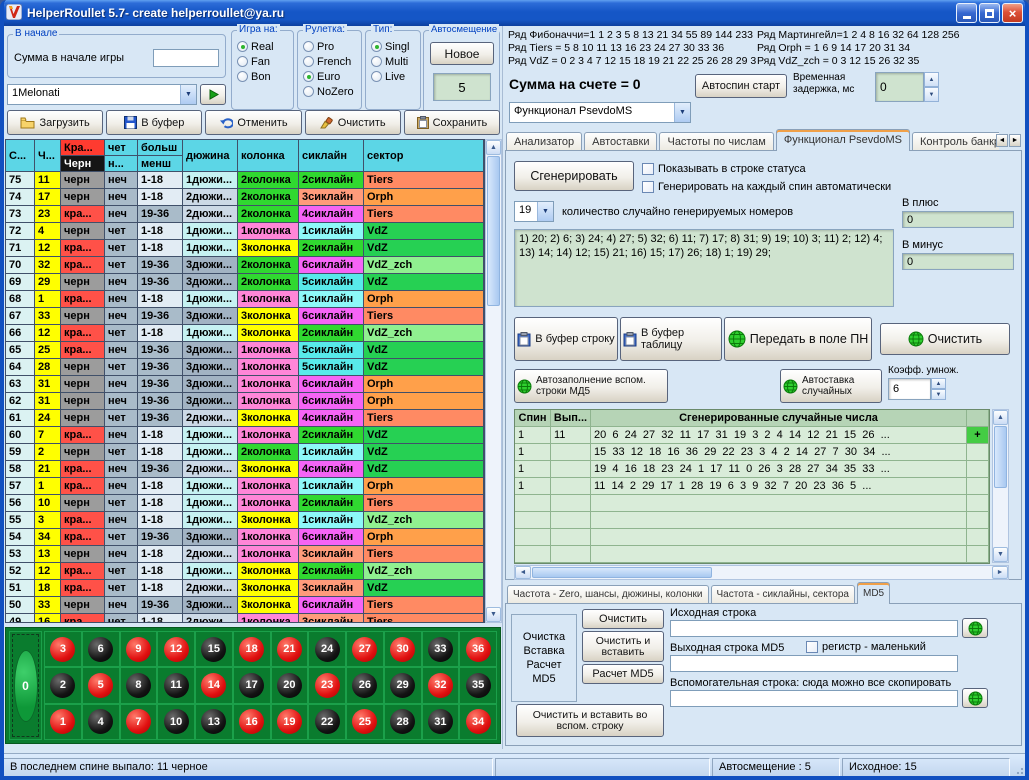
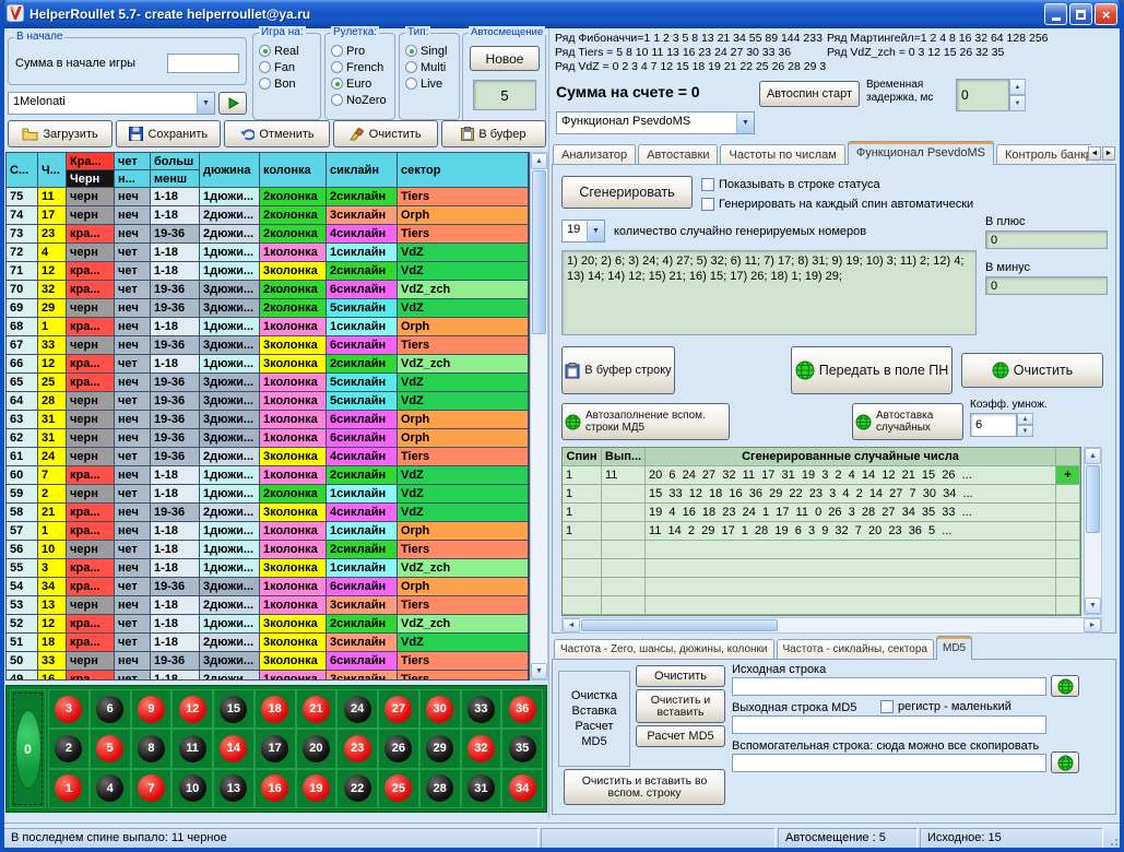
  HelperRoullet 5.7- create helperroullet@ya.ru
  ×
  В начале
  Сумма в начале игры
  1Melonati
  Игра на:
  Real
  Fan
  Bon
  Рулетка:
  Pro
  French
  Euro
  NoZero
  Тип:
  Singl
  Multi
  Live
  Автосмещение
  Новое
  5
  Загрузить
- В буфер
+ Сохранить
  Отменить
  Очистить
- Сохранить
+ В буфер
  С...
  Ч...
  Кра...
  Черн
  чет
  н...
  больш
  менш
  дюжина
  колонка
  сиклайн
  сектор
  75
  11
  черн
  неч
  1-18
  1дюжи...
  2колонка
  2сиклайн
  Tiers
  74
  17
  черн
  неч
  1-18
  2дюжи...
  2колонка
  3сиклайн
  Orph
  73
  23
  кра...
  неч
  19-36
  2дюжи...
  2колонка
  4сиклайн
  Tiers
  72
  4
  черн
  чет
  1-18
  1дюжи...
  1колонка
  1сиклайн
  VdZ
  71
  12
  кра...
  чет
  1-18
  1дюжи...
  3колонка
  2сиклайн
  VdZ
  70
  32
  кра...
  чет
  19-36
  3дюжи...
  2колонка
  6сиклайн
  VdZ_zch
  69
  29
  черн
  неч
  19-36
  3дюжи...
  2колонка
  5сиклайн
  VdZ
  68
  1
  кра...
  неч
  1-18
  1дюжи...
  1колонка
  1сиклайн
  Orph
  67
  33
  черн
  неч
  19-36
  3дюжи...
  3колонка
  6сиклайн
  Tiers
  66
  12
  кра...
  чет
  1-18
  1дюжи...
  3колонка
  2сиклайн
  VdZ_zch
  65
  25
  кра...
  неч
  19-36
  3дюжи...
  1колонка
  5сиклайн
  VdZ
  64
  28
  черн
  чет
  19-36
  3дюжи...
  1колонка
  5сиклайн
  VdZ
  63
  31
  черн
  неч
  19-36
  3дюжи...
  1колонка
  6сиклайн
  Orph
  62
  31
  черн
  неч
  19-36
  3дюжи...
  1колонка
  6сиклайн
  Orph
  61
  24
  черн
  чет
  19-36
  2дюжи...
  3колонка
  4сиклайн
  Tiers
  60
  7
  кра...
  неч
  1-18
  1дюжи...
  1колонка
  2сиклайн
  VdZ
  59
  2
  черн
  чет
  1-18
  1дюжи...
  2колонка
  1сиклайн
  VdZ
  58
  21
  кра...
  неч
  19-36
  2дюжи...
  3колонка
  4сиклайн
  VdZ
  57
  1
  кра...
  неч
  1-18
  1дюжи...
  1колонка
  1сиклайн
  Orph
  56
  10
  черн
  чет
  1-18
  1дюжи...
  1колонка
  2сиклайн
  Tiers
  55
  3
  кра...
  неч
  1-18
  1дюжи...
  3колонка
  1сиклайн
  VdZ_zch
  54
  34
  кра...
  чет
  19-36
  3дюжи...
  1колонка
  6сиклайн
  Orph
  53
  13
  черн
  неч
  1-18
  2дюжи...
  1колонка
  3сиклайн
  Tiers
  52
  12
  кра...
  чет
  1-18
  1дюжи...
  3колонка
  2сиклайн
  VdZ_zch
  51
  18
  кра...
  чет
  1-18
  2дюжи...
  3колонка
  3сиклайн
  VdZ
  50
  33
  черн
  неч
  19-36
  3дюжи...
  3колонка
  6сиклайн
  Tiers
  0
  3
  6
  9
  12
  15
  18
  21
  24
  27
  30
  33
  36
  2
  5
  8
  11
  14
  17
  20
  23
  26
  29
  32
  35
  1
  4
  7
  10
  13
  16
  19
  22
  25
  28
  31
  34
  Ряд Фибоначчи=1 1 2 3 5 8 13 21 34 55 89 144 233
  Ряд Tiers = 5 8 10 11 13 16 23 24 27 30 33 36
  Ряд VdZ = 0 2 3 4 7 12 15 18 19 21 22 25 26 28 29 3
  Ряд Мартингейл=1 2 4 8 16 32 64 128 256
- Ряд Orph = 1 6 9 14 17 20 31 34
  Ряд VdZ_zch = 0 3 12 15 26 32 35
  Сумма на счете = 0
  Автоспин старт
  Временная задержка, мс
  0
  Функционал PsevdoMS
  Анализатор
  Автоставки
  Частоты по числам
  Функционал PsevdoMS
  Сгенерировать
  Показывать в строке статуса
  Генерировать на каждый спин автоматически
  19
  количество случайно генерируемых номеров
  В плюс
  0
  1) 20; 2) 6; 3) 24; 4) 27; 5) 32; 6) 11; 7) 17; 8) 31; 9) 19; 10) 3; 11) 2; 12) 4; 13) 14; 14) 12; 15) 21; 16) 15; 17) 26; 18) 1; 19) 29;
  В минус
  0
  В буфер строку
- В буфер таблицу
  Передать в поле ПН
  Очистить
  Автозаполнение вспом. строки МД5
  Автоставка случайных
  Коэфф. умнож.
  6
  Спин
  Вып...
  Сгенерированные случайные числа
  1
  11
  20 6 24 27 32 11 17 31 19 3 2 4 14 12 21 15 26 ...
  +
  1
  15 33 12 18 16 36 29 22 23 3 4 2 14 27 7 30 34 ...
  1
  19 4 16 18 23 24 1 17 11 0 26 3 28 27 34 35 33 ...
  1
  11 14 2 29 17 1 28 19 6 3 9 32 7 20 23 36 5 ...
  Частота - Zero, шансы, дюжины, колонки
  Частота - сиклайны, сектора
  MD5
  Очистка Вставка Расчет MD5
  Очистить
  Очистить и вставить
  Расчет MD5
  Очистить и вставить во вспом. строку
  Исходная строка
  Выходная строка MD5
  регистр - маленький
  Вспомогательная строка: сюда можно все скопировать
  В последнем спине выпало: 11 черное
  Автосмещение : 5
  Исходное: 15
